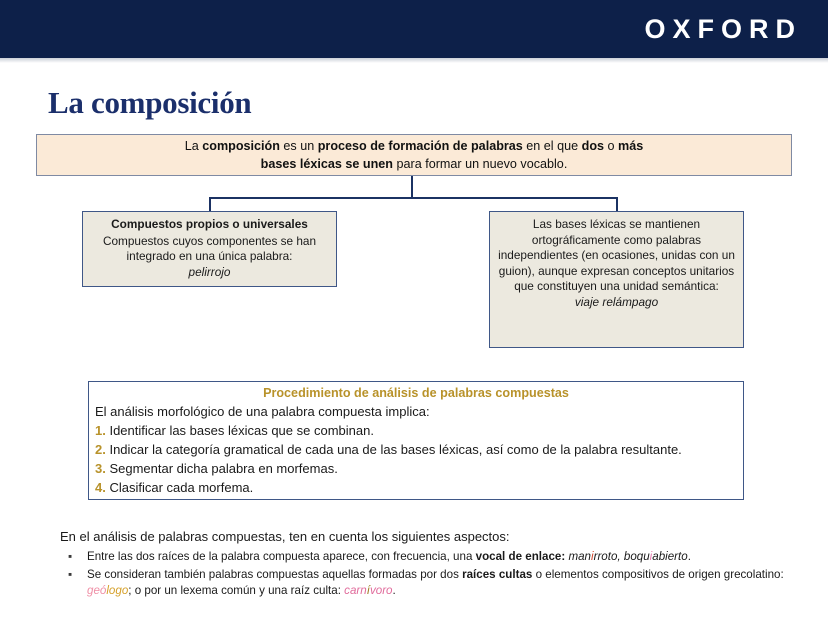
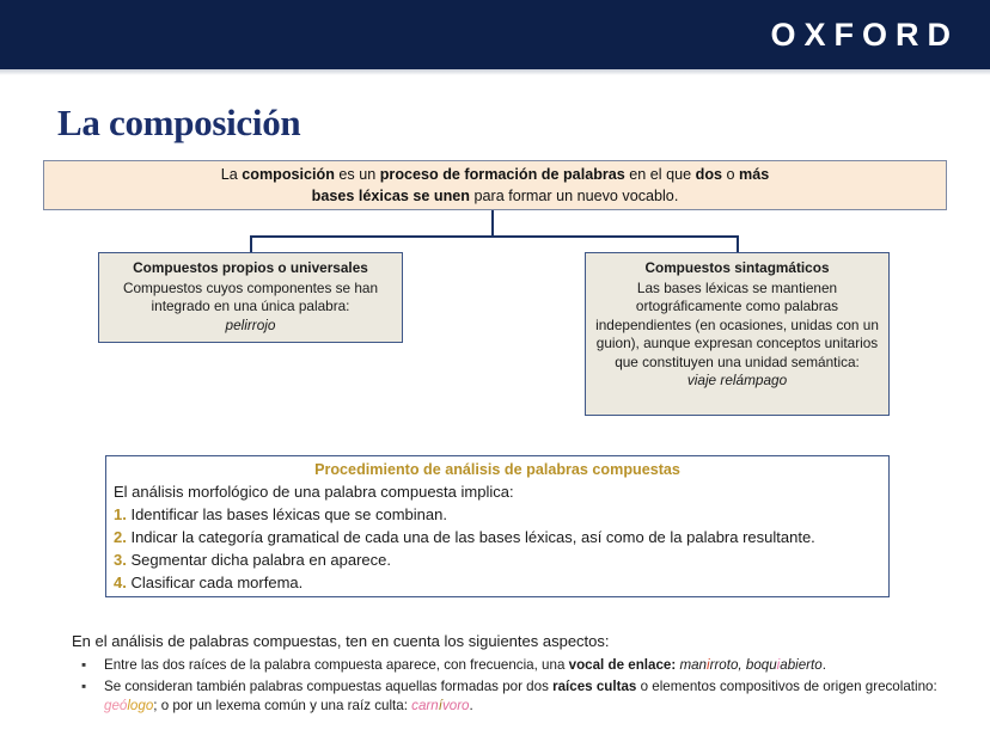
  OXFORD
  La composición
  La composición es un proceso de formación de palabras en el que dos o más
  bases léxicas se unen para formar un nuevo vocablo.
  Compuestos propios o universales
  Compuestos cuyos componentes se han integrado en una única palabra:
  pelirrojo
+ Compuestos sintagmáticos
  Las bases léxicas se mantienen ortográficamente como palabras independientes (en ocasiones, unidas con un guion), aunque expresan conceptos unitarios que constituyen una unidad semántica:
  viaje relámpago
  Procedimiento de análisis de palabras compuestas
  El análisis morfológico de una palabra compuesta implica:
  1. Identificar las bases léxicas que se combinan.
  2. Indicar la categoría gramatical de cada una de las bases léxicas, así como de la palabra resultante.
- 3. Segmentar dicha palabra en morfemas.
+ 3. Segmentar dicha palabra en aparece.
  4. Clasificar cada morfema.
  En el análisis de palabras compuestas, ten en cuenta los siguientes aspectos:
  ▪
  Entre las dos raíces de la palabra compuesta aparece, con frecuencia, una vocal de enlace: manirroto, boquiabierto.
  ▪
  Se consideran también palabras compuestas aquellas formadas por dos raíces cultas o elementos compositivos de origen grecolatino: geólogo; o por un lexema común y una raíz culta: carnívoro.
